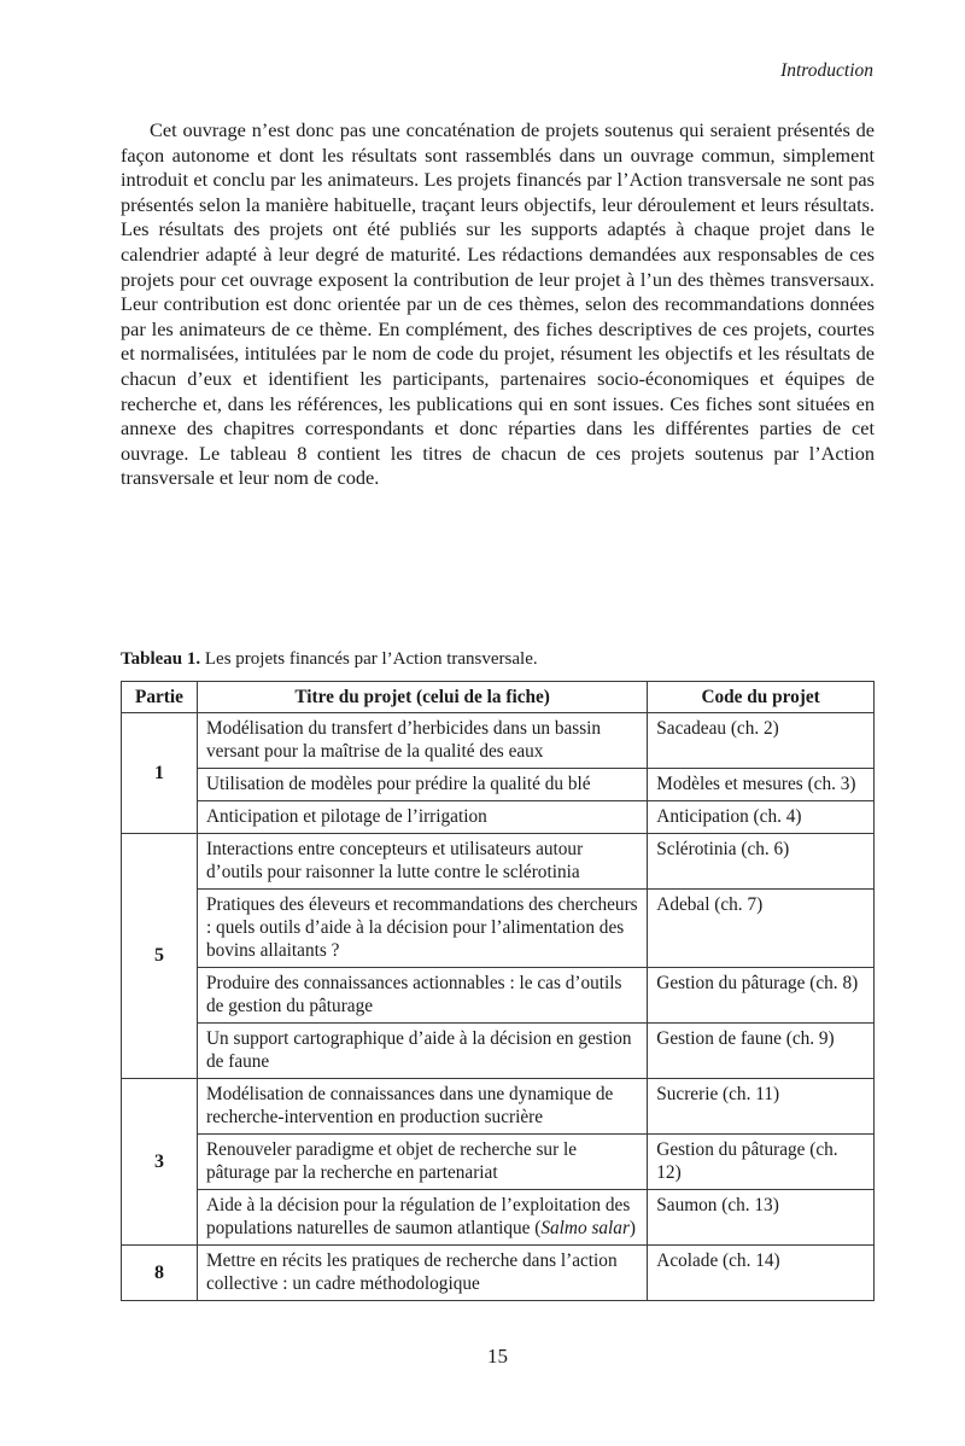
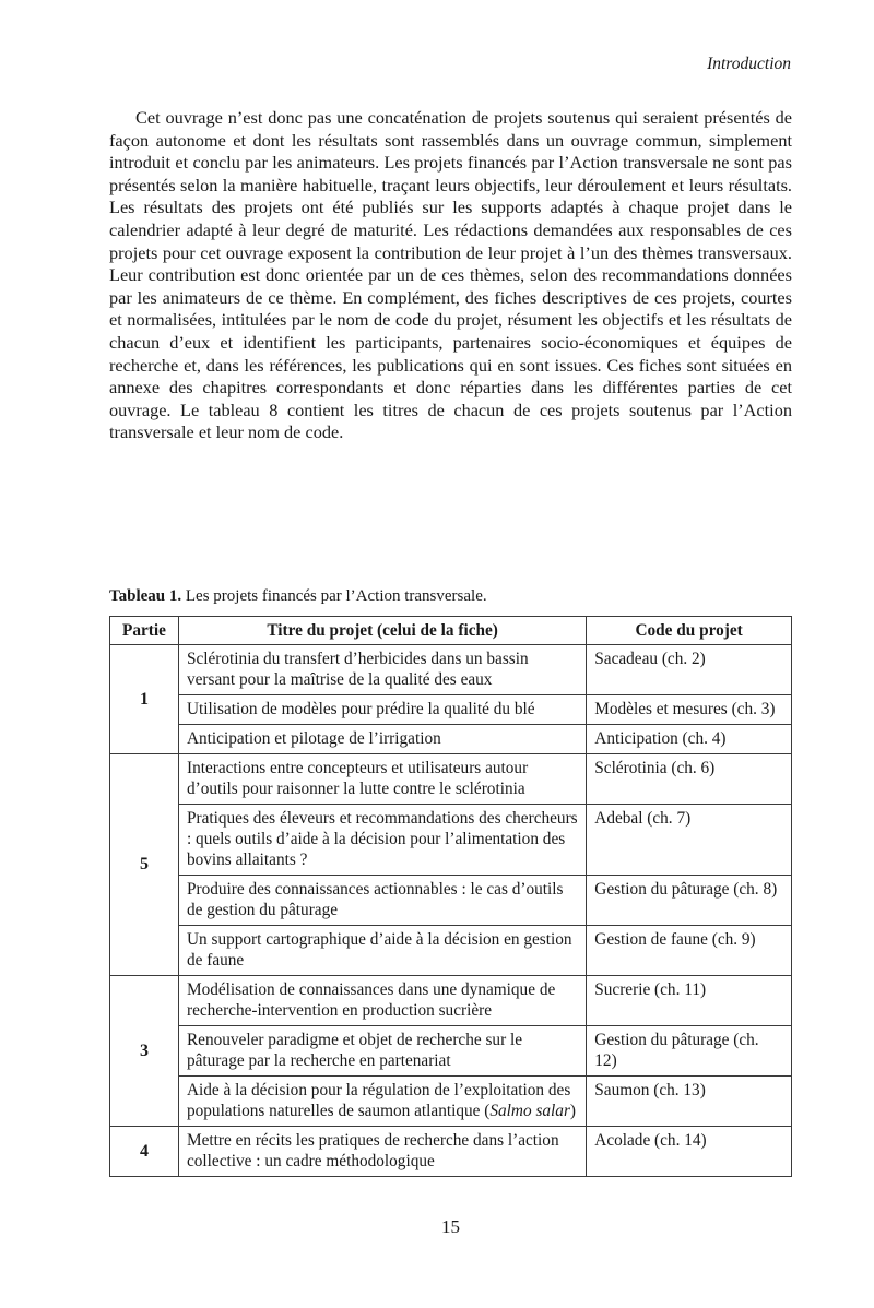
  Introduction
  Cet ouvrage n’est donc pas une concaténation de projets soutenus qui seraient présentés de façon autonome et dont les résultats sont rassemblés dans un ouvrage commun, simplement introduit et conclu par les animateurs. Les projets financés par l’Action transversale ne sont pas présentés selon la manière habituelle, traçant leurs objectifs, leur déroulement et leurs résultats. Les résultats des projets ont été publiés sur les supports adaptés à chaque projet dans le calendrier adapté à leur degré de maturité. Les rédactions demandées aux responsables de ces projets pour cet ouvrage exposent la contribution de leur projet à l’un des thèmes transversaux. Leur contribution est donc orientée par un de ces thèmes, selon des recommandations données par les animateurs de ce thème. En complément, des fiches descriptives de ces projets, courtes et normalisées, intitulées par le nom de code du projet, résument les objectifs et les résultats de chacun d’eux et identifient les participants, partenaires socio-économiques et équipes de recherche et, dans les références, les publications qui en sont issues. Ces fiches sont situées en annexe des chapitres correspondants et donc réparties dans les différentes parties de cet ouvrage. Le tableau 8 contient les titres de chacun de ces projets soutenus par l’Action transversale et leur nom de code.
  Tableau 1. Les projets financés par l’Action transversale.
  Partie	Titre du projet (celui de la fiche)	Code du projet
- 1	Modélisation du transfert d’herbicides dans un bassin versant pour la maîtrise de la qualité des eaux	Sacadeau (ch. 2)
+ 1	Sclérotinia du transfert d’herbicides dans un bassin versant pour la maîtrise de la qualité des eaux	Sacadeau (ch. 2)
  Utilisation de modèles pour prédire la qualité du blé	Modèles et mesures (ch. 3)
  Anticipation et pilotage de l’irrigation	Anticipation (ch. 4)
  5	Interactions entre concepteurs et utilisateurs autour d’outils pour raisonner la lutte contre le sclérotinia	Sclérotinia (ch. 6)
  Pratiques des éleveurs et recommandations des chercheurs : quels outils d’aide à la décision pour l’alimentation des bovins allaitants ?	Adebal (ch. 7)
  Produire des connaissances actionnables : le cas d’outils de gestion du pâturage	Gestion du pâturage (ch. 8)
  Un support cartographique d’aide à la décision en gestion de faune	Gestion de faune (ch. 9)
  3	Modélisation de connaissances dans une dynamique de recherche-intervention en production sucrière	Sucrerie (ch. 11)
  Renouveler paradigme et objet de recherche sur le pâturage par la recherche en partenariat	Gestion du pâturage (ch. 12)
  Aide à la décision pour la régulation de l’exploitation des populations naturelles de saumon atlantique (Salmo salar)	Saumon (ch. 13)
- 8	Mettre en récits les pratiques de recherche dans l’action collective : un cadre méthodologique	Acolade (ch. 14)
+ 4	Mettre en récits les pratiques de recherche dans l’action collective : un cadre méthodologique	Acolade (ch. 14)
  15
